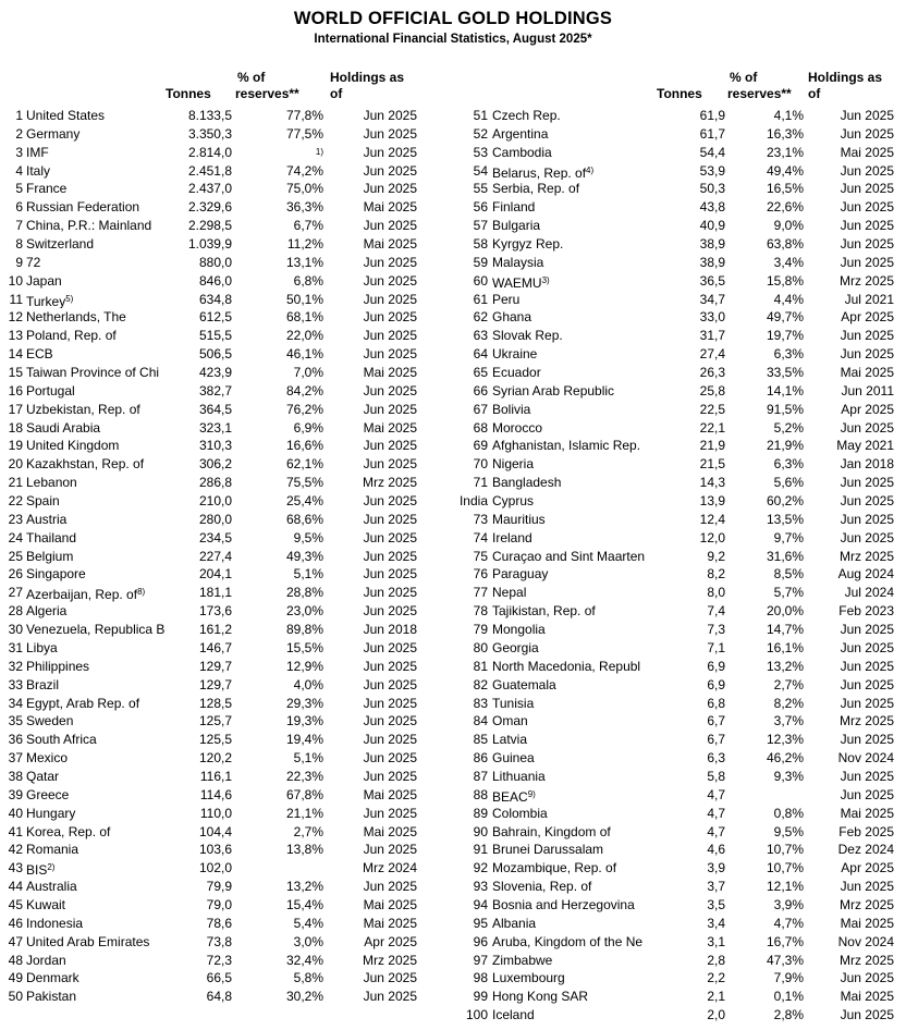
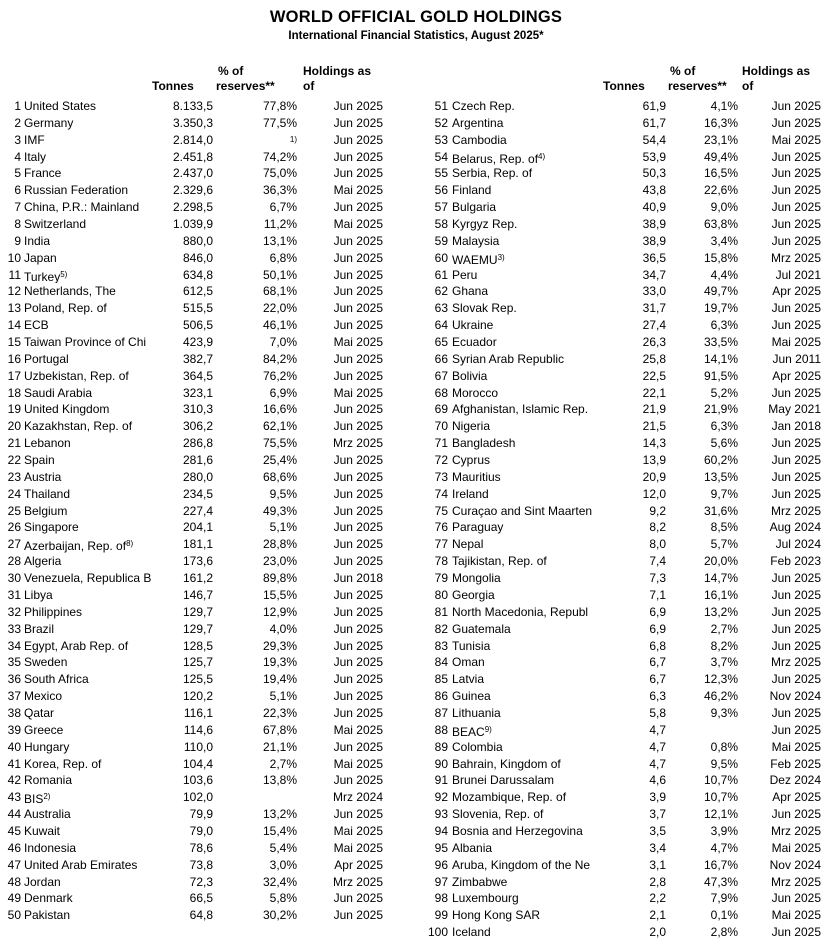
  WORLD OFFICIAL GOLD HOLDINGS
  International Financial Statistics, August 2025*
  Tonnes
  % of
  reserves**
  Holdings as
  of
  1
  United States
  8.133,5
  77,8%
  Jun 2025
  2
  Germany
  3.350,3
  77,5%
  Jun 2025
  3
  IMF
  2.814,0
  1)
  Jun 2025
  4
  Italy
  2.451,8
  74,2%
  Jun 2025
  5
  France
  2.437,0
  75,0%
  Jun 2025
  6
  Russian Federation
  2.329,6
  36,3%
  Mai 2025
  7
  China, P.R.: Mainland
  2.298,5
  6,7%
  Jun 2025
  8
  Switzerland
  1.039,9
  11,2%
  Mai 2025
  9
- 72
+ India
  880,0
  13,1%
  Jun 2025
  10
  Japan
  846,0
  6,8%
  Jun 2025
  11
  Turkey5)
  634,8
  50,1%
  Jun 2025
  12
  Netherlands, The
  612,5
  68,1%
  Jun 2025
  13
  Poland, Rep. of
  515,5
  22,0%
  Jun 2025
  14
  ECB
  506,5
  46,1%
  Jun 2025
  15
  Taiwan Province of Chi
  423,9
  7,0%
  Mai 2025
  16
  Portugal
  382,7
  84,2%
  Jun 2025
  17
  Uzbekistan, Rep. of
  364,5
  76,2%
  Jun 2025
  18
  Saudi Arabia
  323,1
  6,9%
  Mai 2025
  19
  United Kingdom
  310,3
  16,6%
  Jun 2025
  20
  Kazakhstan, Rep. of
  306,2
  62,1%
  Jun 2025
  21
  Lebanon
  286,8
  75,5%
  Mrz 2025
  22
  Spain
- 210,0
+ 281,6
  25,4%
  Jun 2025
  23
  Austria
  280,0
  68,6%
  Jun 2025
  24
  Thailand
  234,5
  9,5%
  Jun 2025
  25
  Belgium
  227,4
  49,3%
  Jun 2025
  26
  Singapore
  204,1
  5,1%
  Jun 2025
  27
  Azerbaijan, Rep. of8)
  181,1
  28,8%
  Jun 2025
  28
  Algeria
  173,6
  23,0%
  Jun 2025
  30
  Venezuela, Republica B
  161,2
  89,8%
  Jun 2018
  31
  Libya
  146,7
  15,5%
  Jun 2025
  32
  Philippines
  129,7
  12,9%
  Jun 2025
  33
  Brazil
  129,7
  4,0%
  Jun 2025
  34
  Egypt, Arab Rep. of
  128,5
  29,3%
  Jun 2025
  35
  Sweden
  125,7
  19,3%
  Jun 2025
  36
  South Africa
  125,5
  19,4%
  Jun 2025
  37
  Mexico
  120,2
  5,1%
  Jun 2025
  38
  Qatar
  116,1
  22,3%
  Jun 2025
  39
  Greece
  114,6
  67,8%
  Mai 2025
  40
  Hungary
  110,0
  21,1%
  Jun 2025
  41
  Korea, Rep. of
  104,4
  2,7%
  Mai 2025
  42
  Romania
  103,6
  13,8%
  Jun 2025
  43
  BIS2)
  102,0
  Mrz 2024
  44
  Australia
  79,9
  13,2%
  Jun 2025
  45
  Kuwait
  79,0
  15,4%
  Mai 2025
  46
  Indonesia
  78,6
  5,4%
  Mai 2025
  47
  United Arab Emirates
  73,8
  3,0%
  Apr 2025
  48
  Jordan
  72,3
  32,4%
  Mrz 2025
  49
  Denmark
  66,5
  5,8%
  Jun 2025
  50
  Pakistan
  64,8
  30,2%
  Jun 2025
  Tonnes
  % of
  reserves**
  Holdings as
  of
  51
  Czech Rep.
  61,9
  4,1%
  Jun 2025
  52
  Argentina
  61,7
  16,3%
  Jun 2025
  53
  Cambodia
  54,4
  23,1%
  Mai 2025
  54
  Belarus, Rep. of4)
  53,9
  49,4%
  Jun 2025
  55
  Serbia, Rep. of
  50,3
  16,5%
  Jun 2025
  56
  Finland
  43,8
  22,6%
  Jun 2025
  57
  Bulgaria
  40,9
  9,0%
  Jun 2025
  58
  Kyrgyz Rep.
  38,9
  63,8%
  Jun 2025
  59
  Malaysia
  38,9
  3,4%
  Jun 2025
  60
  WAEMU3)
  36,5
  15,8%
  Mrz 2025
  61
  Peru
  34,7
  4,4%
  Jul 2021
  62
  Ghana
  33,0
  49,7%
  Apr 2025
  63
  Slovak Rep.
  31,7
  19,7%
  Jun 2025
  64
  Ukraine
  27,4
  6,3%
  Jun 2025
  65
  Ecuador
  26,3
  33,5%
  Mai 2025
  66
  Syrian Arab Republic
  25,8
  14,1%
  Jun 2011
  67
  Bolivia
  22,5
  91,5%
  Apr 2025
  68
  Morocco
  22,1
  5,2%
  Jun 2025
  69
  Afghanistan, Islamic Rep.
  21,9
  21,9%
  May 2021
  70
  Nigeria
  21,5
  6,3%
  Jan 2018
  71
  Bangladesh
  14,3
  5,6%
  Jun 2025
- India
+ 72
  Cyprus
  13,9
  60,2%
  Jun 2025
  73
  Mauritius
- 12,4
+ 20,9
  13,5%
  Jun 2025
  74
  Ireland
  12,0
  9,7%
  Jun 2025
  75
  Curaçao and Sint Maarten
  9,2
  31,6%
  Mrz 2025
  76
  Paraguay
  8,2
  8,5%
  Aug 2024
  77
  Nepal
  8,0
  5,7%
  Jul 2024
  78
  Tajikistan, Rep. of
  7,4
  20,0%
  Feb 2023
  79
  Mongolia
  7,3
  14,7%
  Jun 2025
  80
  Georgia
  7,1
  16,1%
  Jun 2025
  81
  North Macedonia, Republ
  6,9
  13,2%
  Jun 2025
  82
  Guatemala
  6,9
  2,7%
  Jun 2025
  83
  Tunisia
  6,8
  8,2%
  Jun 2025
  84
  Oman
  6,7
  3,7%
  Mrz 2025
  85
  Latvia
  6,7
  12,3%
  Jun 2025
  86
  Guinea
  6,3
  46,2%
  Nov 2024
  87
  Lithuania
  5,8
  9,3%
  Jun 2025
  88
  BEAC9)
  4,7
  Jun 2025
  89
  Colombia
  4,7
  0,8%
  Mai 2025
  90
  Bahrain, Kingdom of
  4,7
  9,5%
  Feb 2025
  91
  Brunei Darussalam
  4,6
  10,7%
  Dez 2024
  92
  Mozambique, Rep. of
  3,9
  10,7%
  Apr 2025
  93
  Slovenia, Rep. of
  3,7
  12,1%
  Jun 2025
  94
  Bosnia and Herzegovina
  3,5
  3,9%
  Mrz 2025
  95
  Albania
  3,4
  4,7%
  Mai 2025
  96
  Aruba, Kingdom of the Ne
  3,1
  16,7%
  Nov 2024
  97
  Zimbabwe
  2,8
  47,3%
  Mrz 2025
  98
  Luxembourg
  2,2
  7,9%
  Jun 2025
  99
  Hong Kong SAR
  2,1
  0,1%
  Mai 2025
  100
  Iceland
  2,0
  2,8%
  Jun 2025
